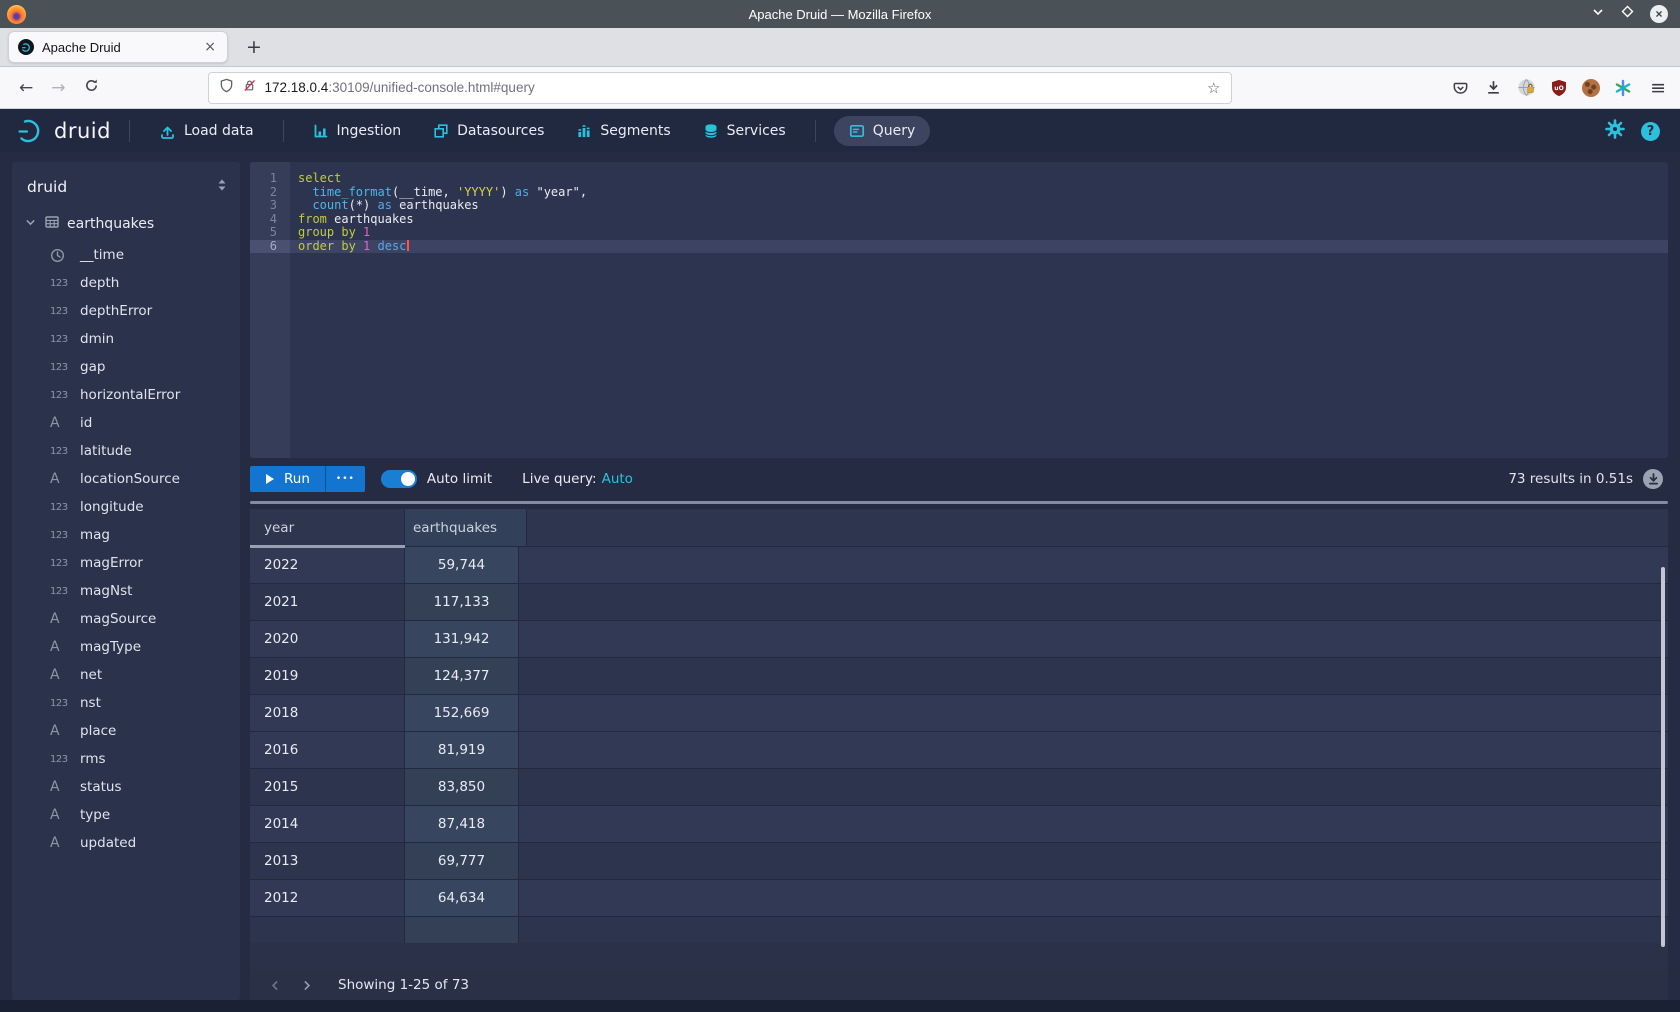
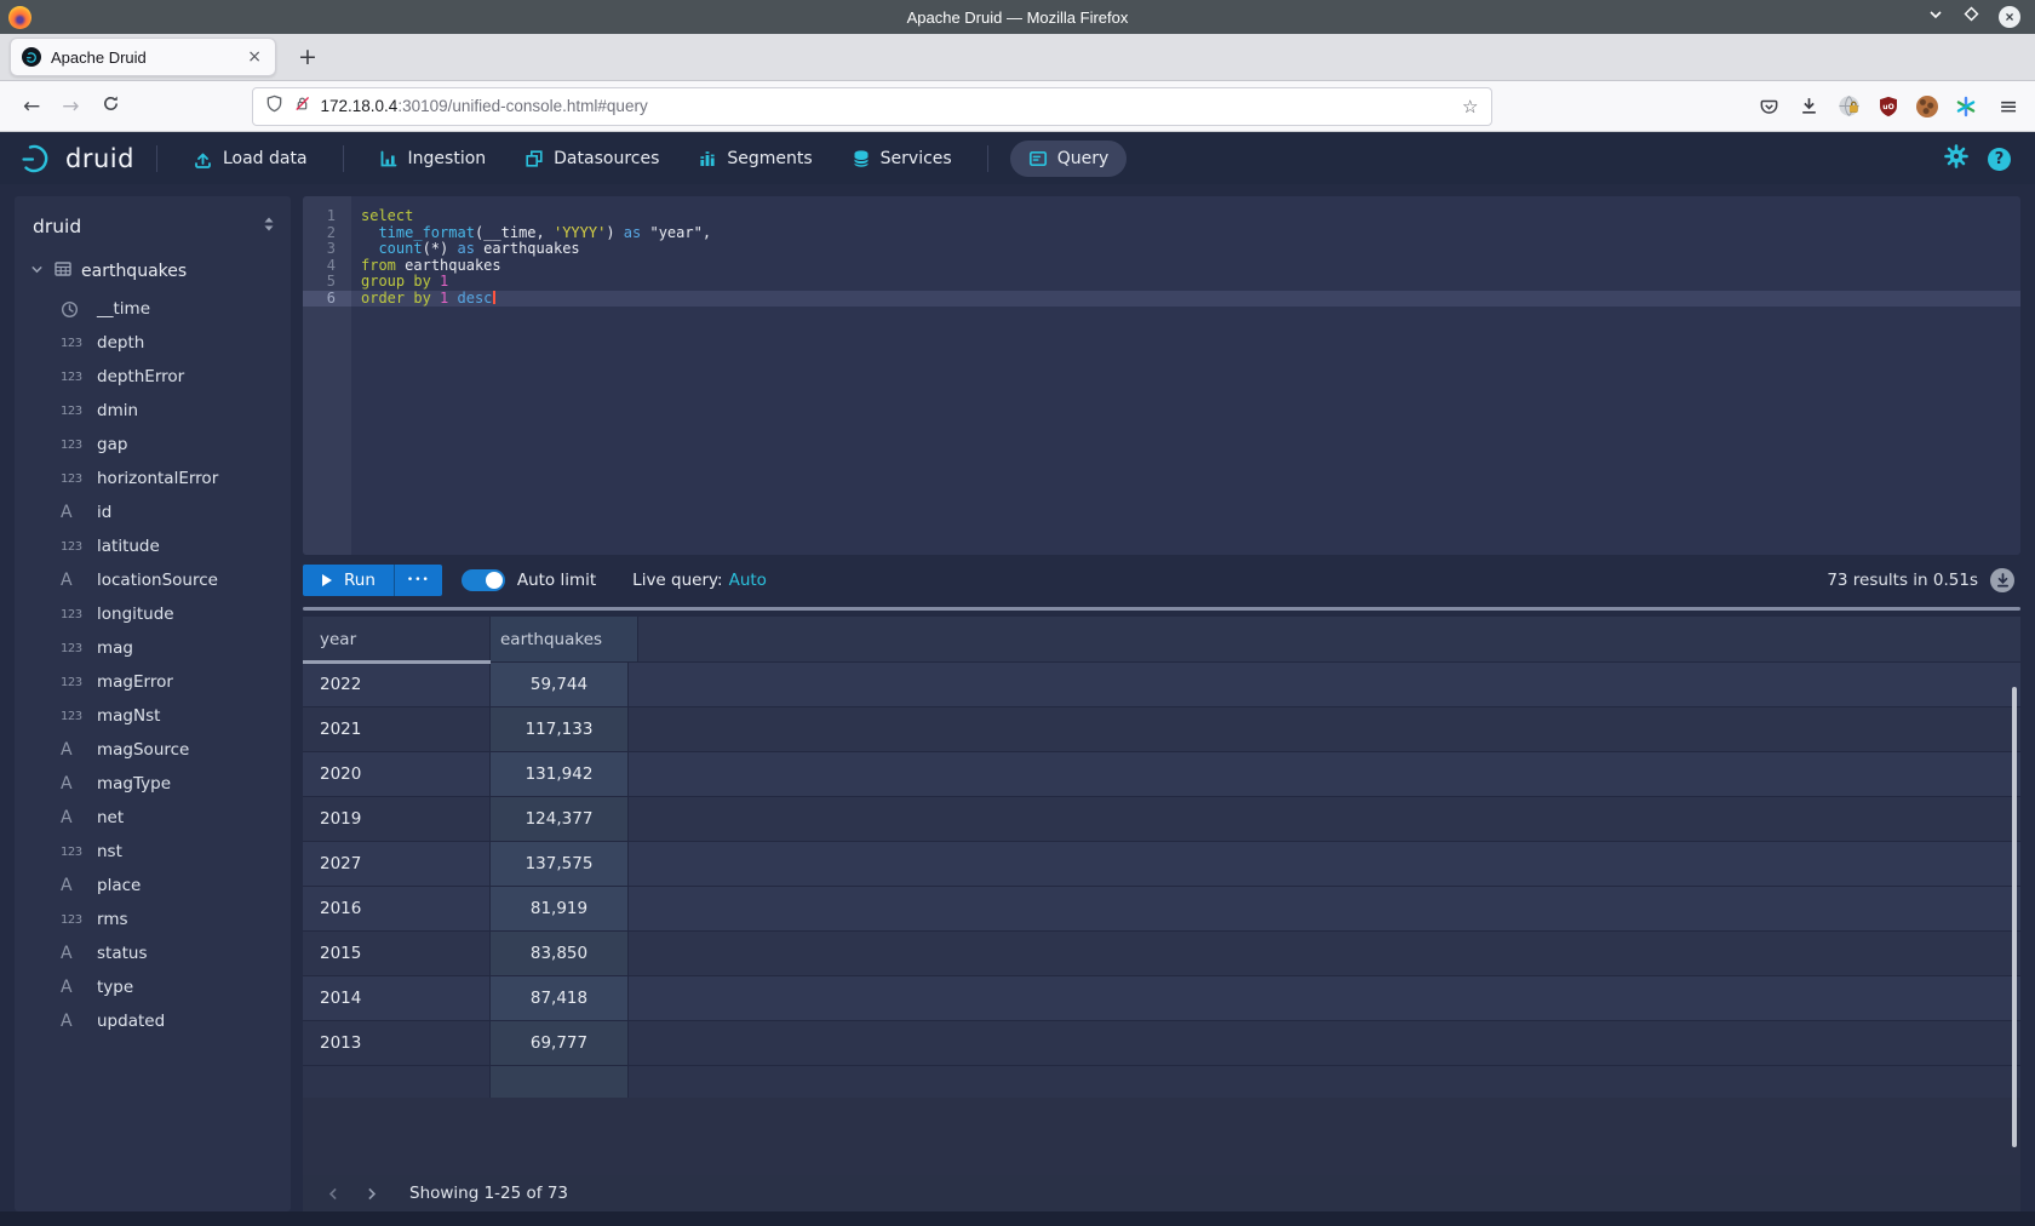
  Apache Druid — Mozilla Firefox
  ×
  Apache Druid
  ×
  +
  ←
  →
  172.18.0.4:30109/unified-console.html#query
  ☆
  ≡
  druid
  Load data
  Ingestion
  Datasources
  Segments
  Services
  Query
  ?
  druid
  earthquakes
  __time
  123
  depth
  123
  depthError
  123
  dmin
  123
  gap
  123
  horizontalError
  A
  id
  123
  latitude
  A
  locationSource
  123
  longitude
  123
  mag
  123
  magError
  123
  magNst
  A
  magSource
  A
  magType
  A
  net
  123
  nst
  A
  place
  123
  rms
  A
  status
  A
  type
  A
  updated
  1
  2
  3
  4
  5
  6
  select
  time_format(__time, 'YYYY') as "year",
  count(*) as earthquakes
  from earthquakes
  group by 1
  order by 1 desc
  Run
  •••
  Auto limit
  Live query: Auto
  73 results in 0.51s
  year
  earthquakes
  2022
  59,744
  2021
  117,133
  2020
  131,942
  2019
  124,377
- 2018
+ 2027
- 152,669
+ 137,575
  2016
  81,919
  2015
  83,850
  2014
  87,418
  2013
  69,777
- 2012
- 64,634
  Showing 1-25 of 73
